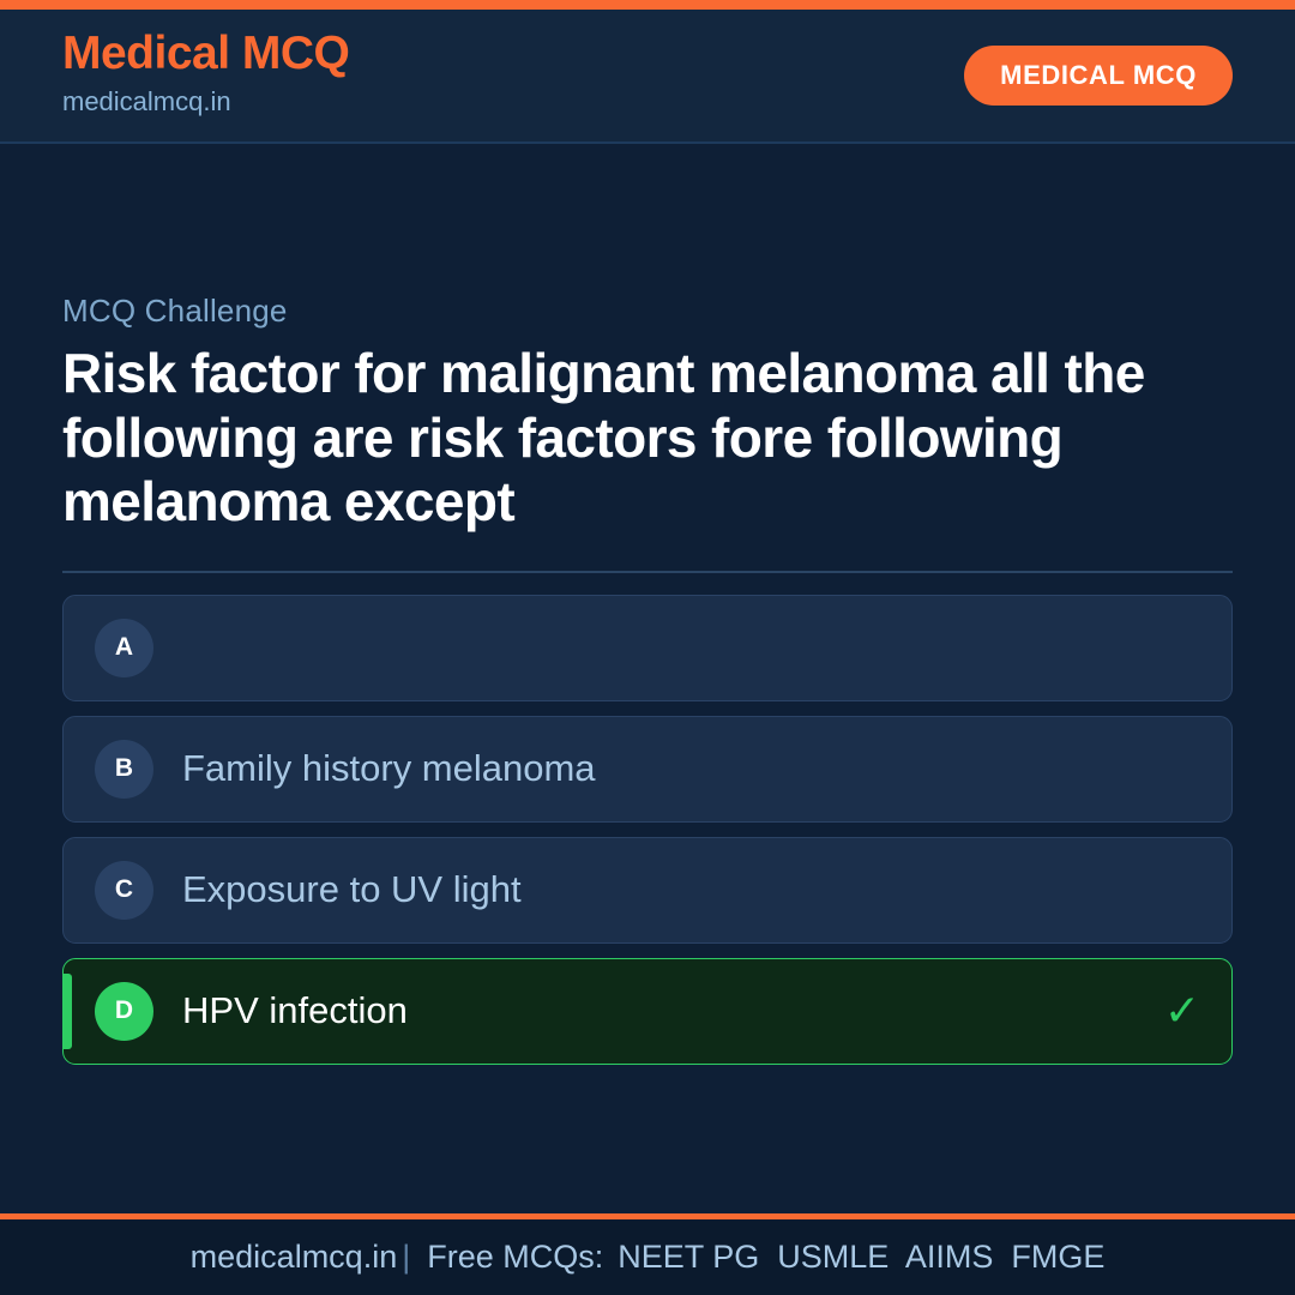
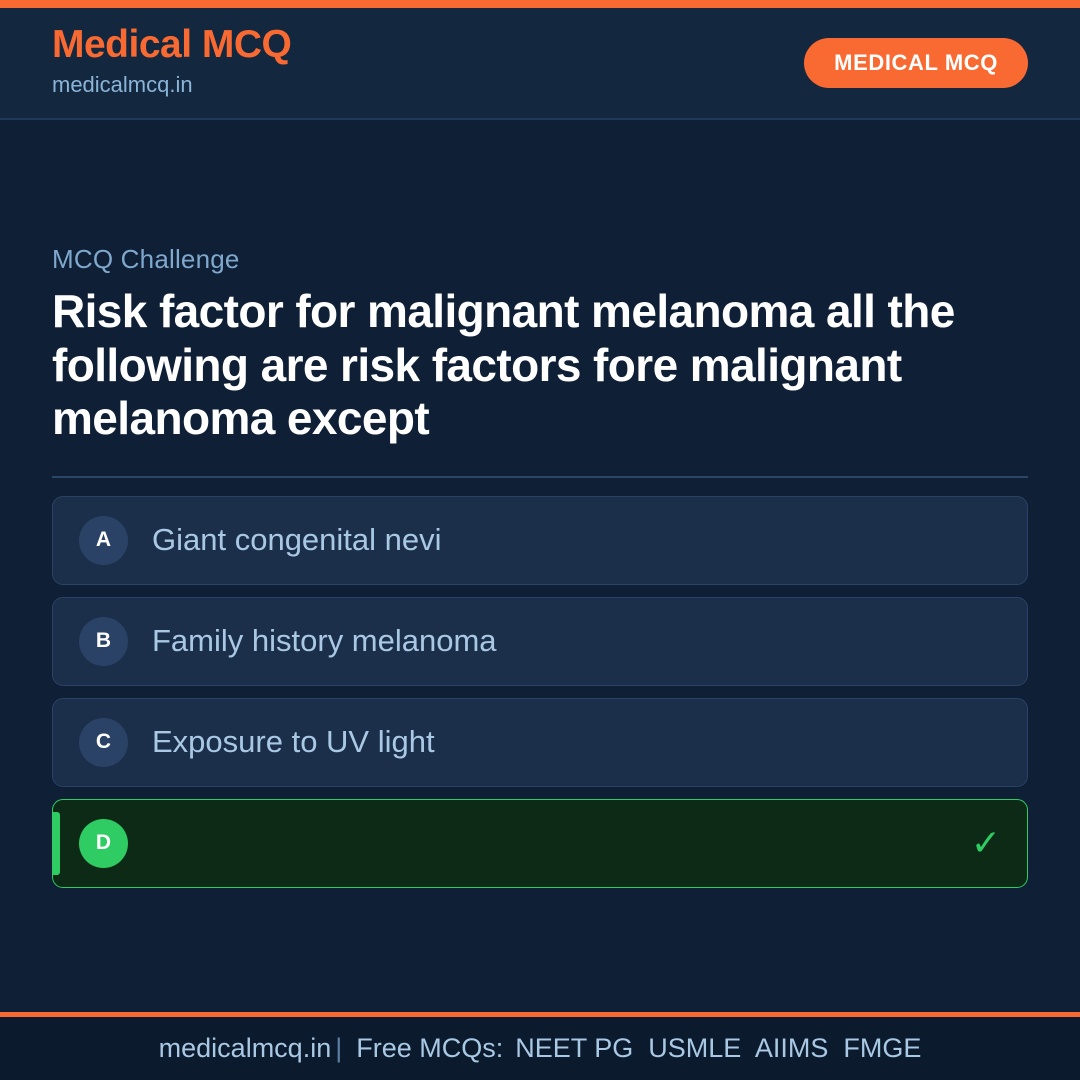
  Medical MCQ
  medicalmcq.in
  MEDICAL MCQ
  MCQ Challenge
- Risk factor for malignant melanoma all the following are risk factors fore following melanoma except
+ Risk factor for malignant melanoma all the following are risk factors fore malignant melanoma except
  A
+ Giant congenital nevi
  B
  Family history melanoma
  C
  Exposure to UV light
  D
- HPV infection
  ✓
  medicalmcq.in
  |
  Free MCQs:
  NEET PG USMLE AIIMS FMGE
